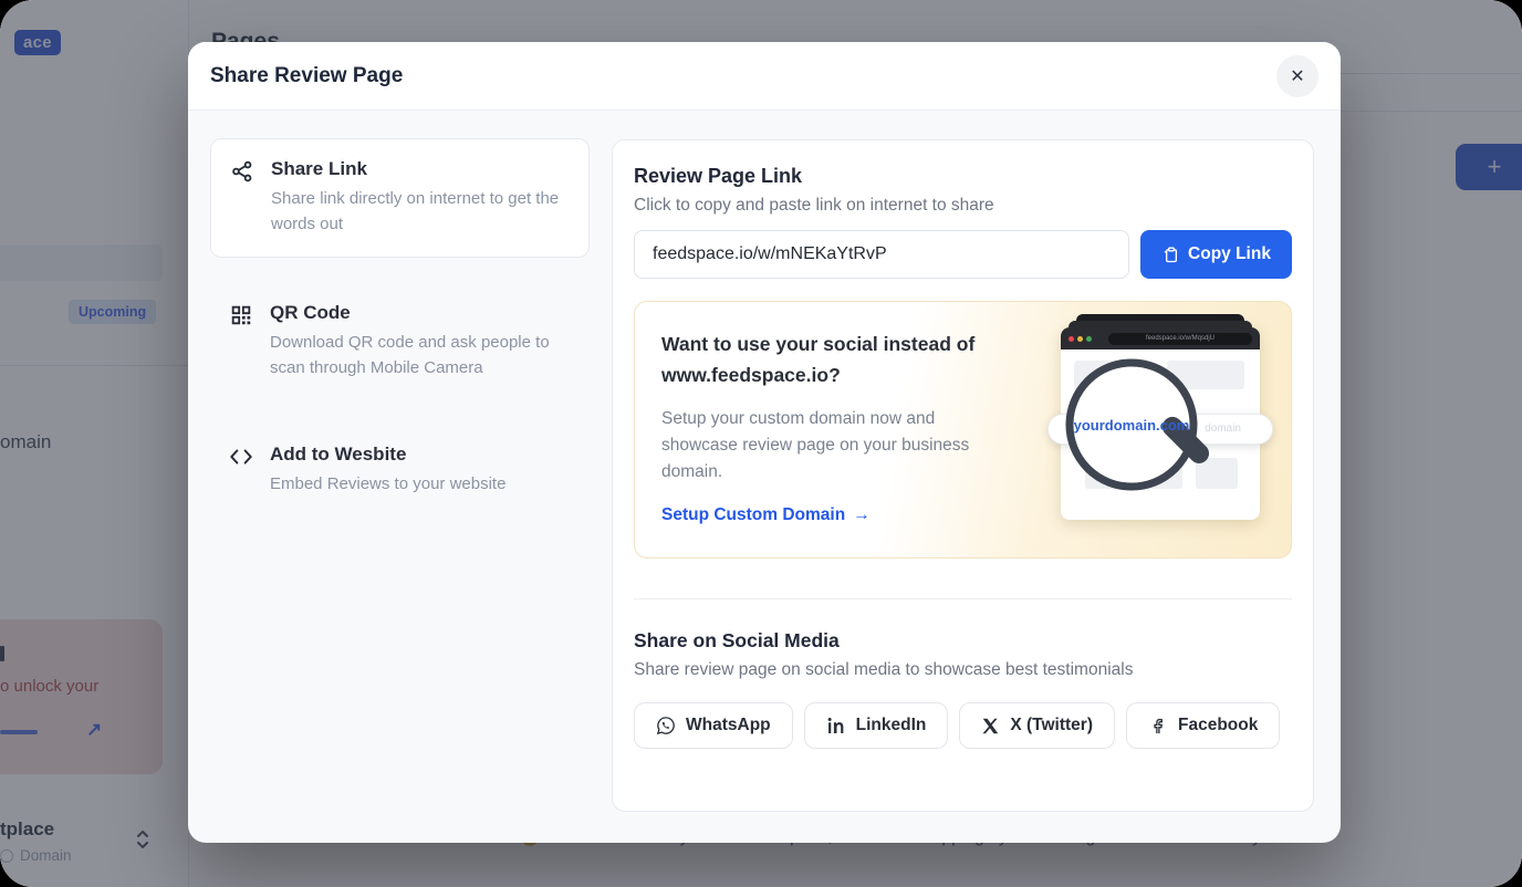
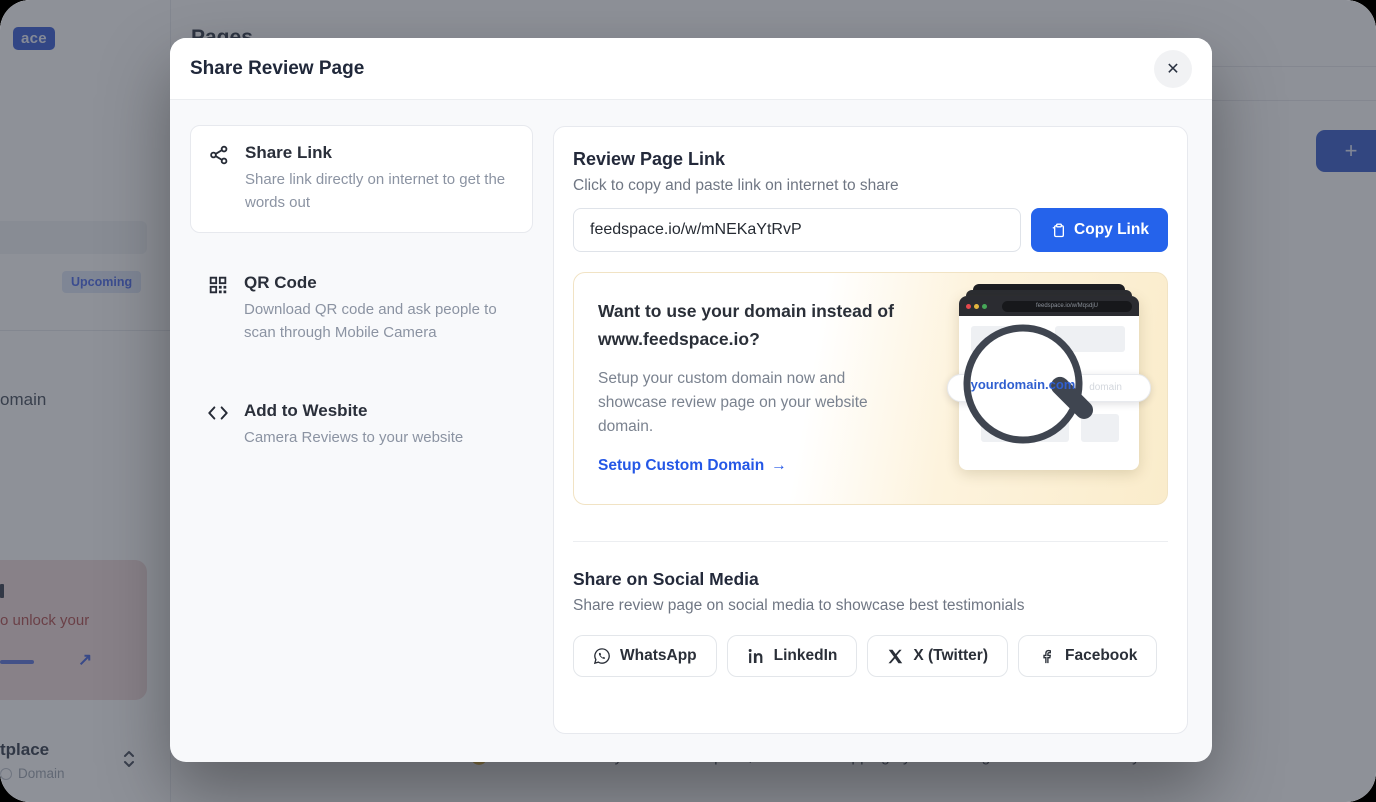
  ace
  Upcoming
  omain
  o unlock your
  ↗
  tplace
  Domain
  +
  Share Review Page
  ✕
  Share Link
  Share link directly on internet to get the words out
  QR Code
  Download QR code and ask people to scan through Mobile Camera
  Add to Wesbite
- Embed Reviews to your website
+ Camera Reviews to your website
  Review Page Link
  Click to copy and paste link on internet to share
  feedspace.io/w/mNEKaYtRvP
  Copy Link
- Want to use your social instead of www.feedspace.io?
+ Want to use your domain instead of www.feedspace.io?
- Setup your custom domain now and showcase review page on your business domain.
+ Setup your custom domain now and showcase review page on your website domain.
  Setup Custom Domain
  →
  domain
  yourdomain.com
  Share on Social Media
  Share review page on social media to showcase best testimonials
  WhatsApp
  LinkedIn
  X (Twitter)
  Facebook
